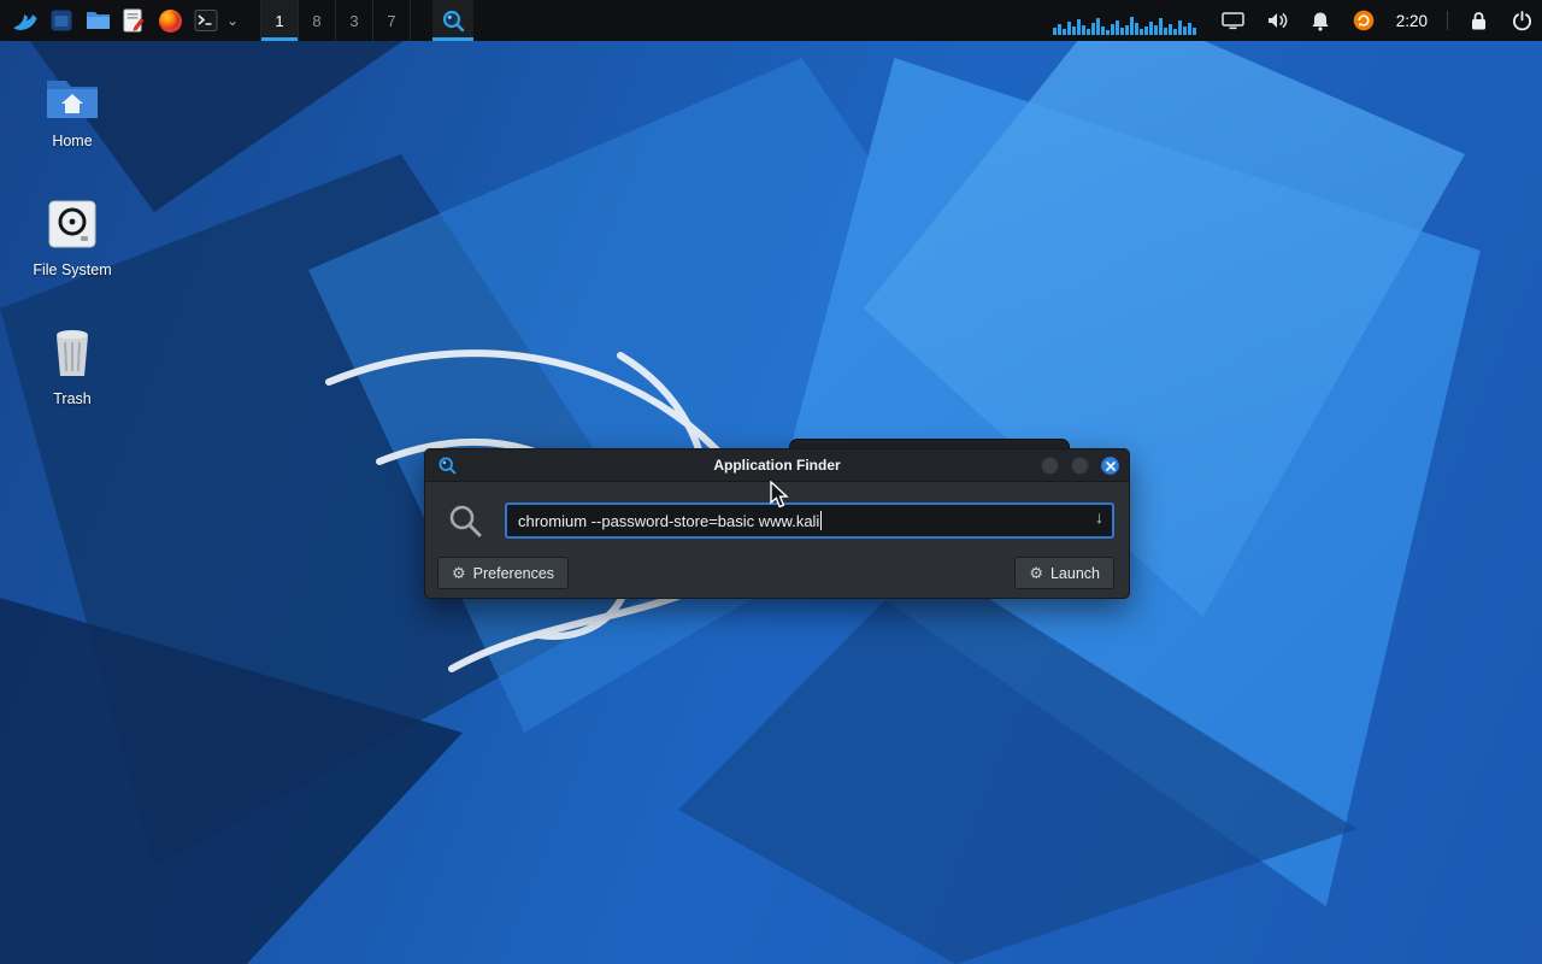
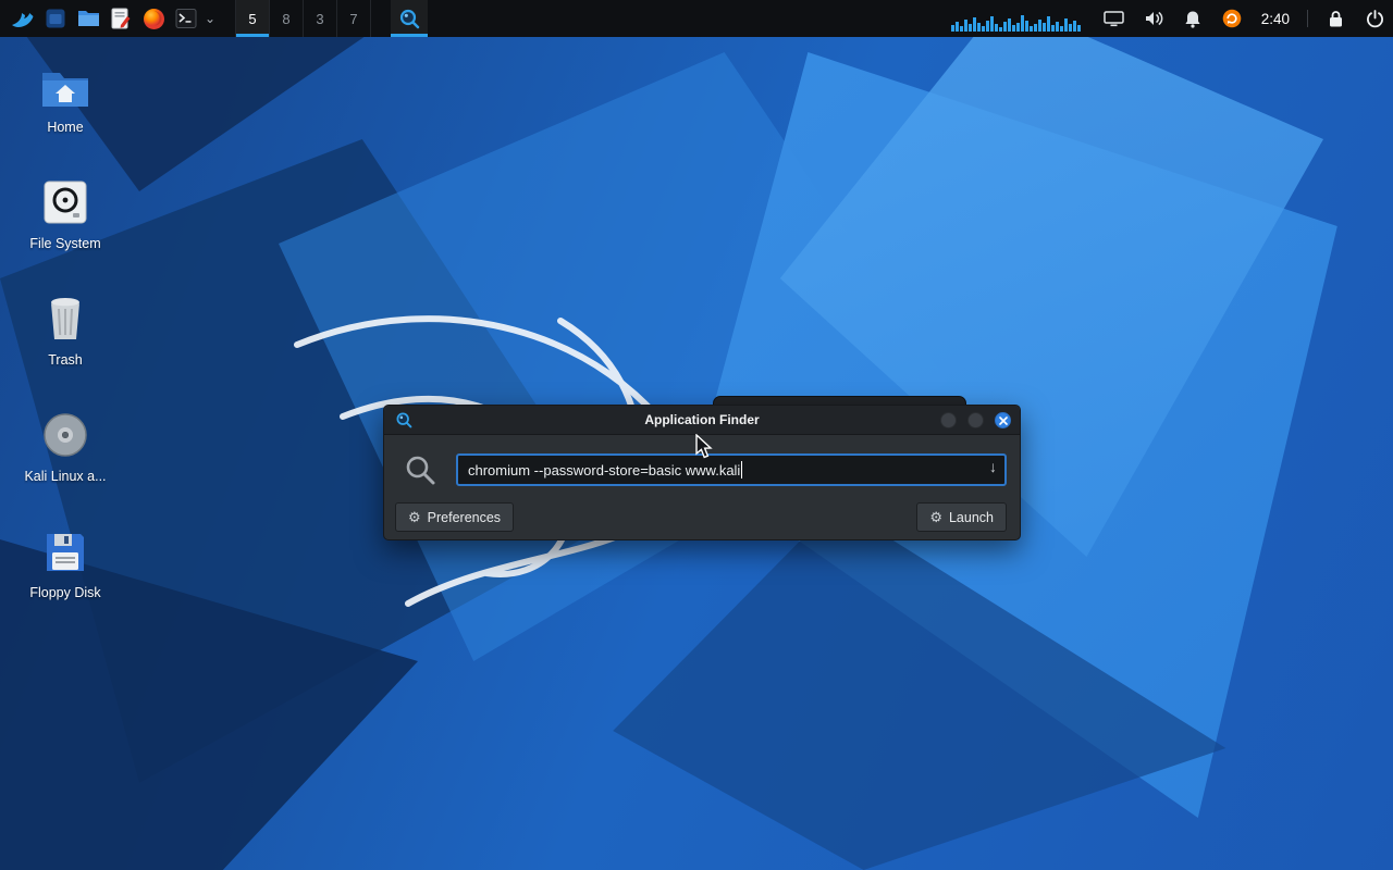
  ⌄
- 1
+ 5
  8
  3
  7
- 2:20
+ 2:40
  Home
  File System
  Trash
+ Kali Linux a...
+ Floppy Disk
  Application Finder
  chromium --password-store=basic www.kali
  ↓
  ⚙
  Preferences
  ⚙
  Launch
